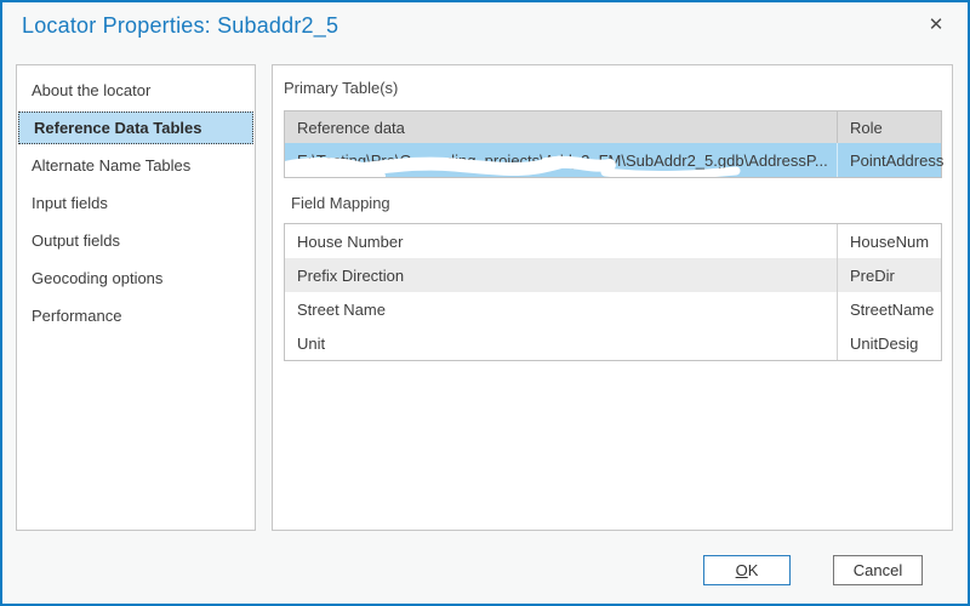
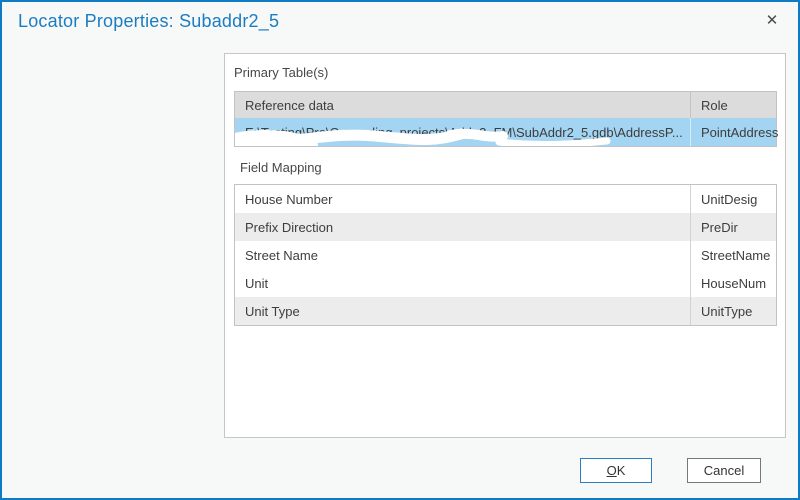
  Locator Properties: Subaddr2_5
  ✕
- About the locator
- Reference Data Tables
- Alternate Name Tables
- Input fields
- Output fields
- Geocoding options
- Performance
  Primary Table(s)
  Reference data
  Role
  PointAddress
  Field Mapping
  House Number
- HouseNum
+ UnitDesig
  Prefix Direction
  PreDir
  Street Name
  StreetName
  Unit
- UnitDesig
+ HouseNum
+ Unit Type
+ UnitType
  OK
  Cancel
